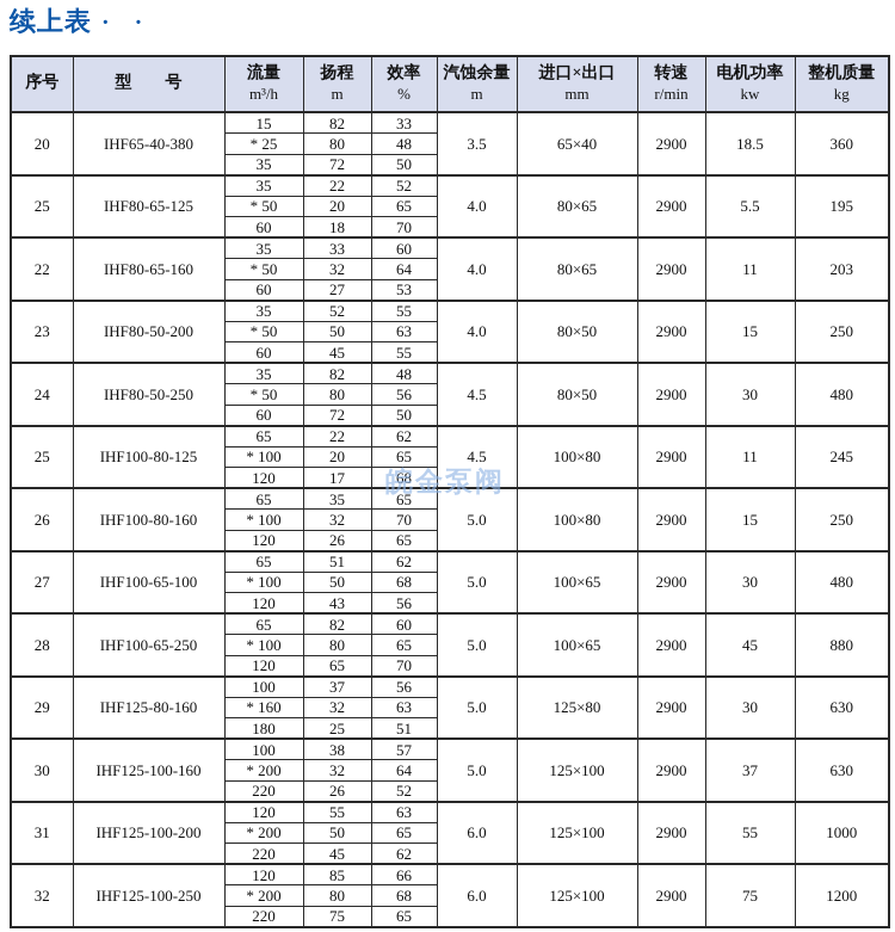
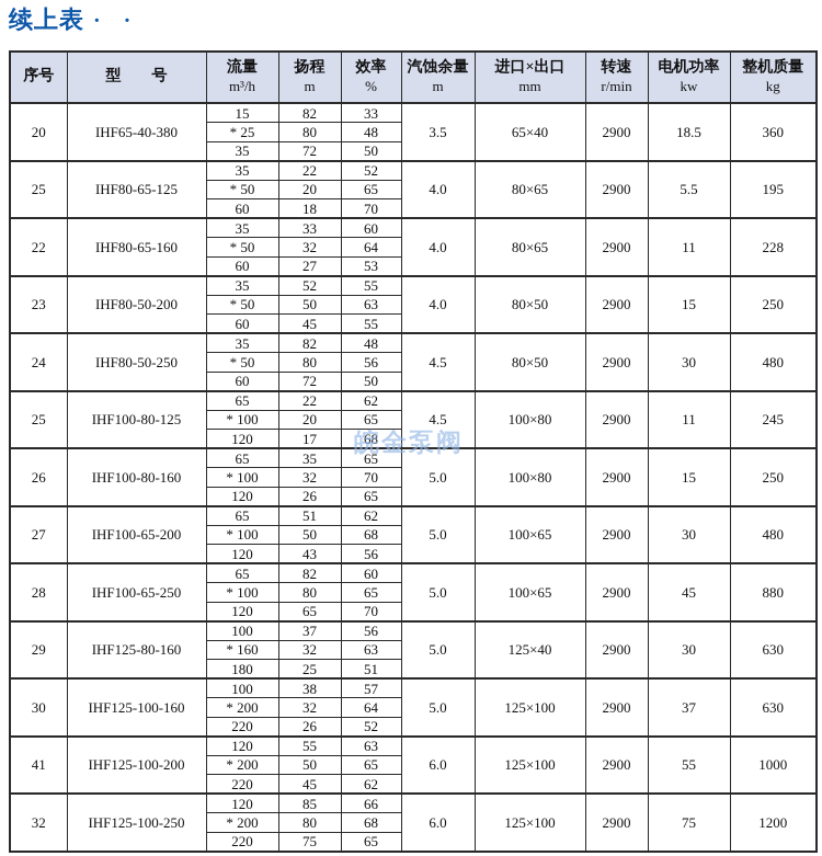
  续上表 · ·
  序号	型 号	流量m³/h	扬程m	效率%	汽蚀余量m	进口×出口mm	转速r/min	电机功率kw	整机质量kg
  20	IHF65-40-380	15	82	33	3.5	65×40	2900	18.5	360
  * 25	80	48
  35	72	50
  25	IHF80-65-125	35	22	52	4.0	80×65	2900	5.5	195
  * 50	20	65
  60	18	70
- 22	IHF80-65-160	35	33	60	4.0	80×65	2900	11	203
+ 22	IHF80-65-160	35	33	60	4.0	80×65	2900	11	228
  * 50	32	64
  60	27	53
  23	IHF80-50-200	35	52	55	4.0	80×50	2900	15	250
  * 50	50	63
  60	45	55
  24	IHF80-50-250	35	82	48	4.5	80×50	2900	30	480
  * 50	80	56
  60	72	50
  25	IHF100-80-125	65	22	62	4.5	100×80	2900	11	245
  * 100	20	65
  120	17	68
  26	IHF100-80-160	65	35	65	5.0	100×80	2900	15	250
  * 100	32	70
  120	26	65
- 27	IHF100-65-100	65	51	62	5.0	100×65	2900	30	480
+ 27	IHF100-65-200	65	51	62	5.0	100×65	2900	30	480
  * 100	50	68
  120	43	56
  28	IHF100-65-250	65	82	60	5.0	100×65	2900	45	880
  * 100	80	65
  120	65	70
- 29	IHF125-80-160	100	37	56	5.0	125×80	2900	30	630
+ 29	IHF125-80-160	100	37	56	5.0	125×40	2900	30	630
  * 160	32	63
  180	25	51
  30	IHF125-100-160	100	38	57	5.0	125×100	2900	37	630
  * 200	32	64
  220	26	52
- 31	IHF125-100-200	120	55	63	6.0	125×100	2900	55	1000
+ 41	IHF125-100-200	120	55	63	6.0	125×100	2900	55	1000
  * 200	50	65
  220	45	62
  32	IHF125-100-250	120	85	66	6.0	125×100	2900	75	1200
  * 200	80	68
  220	75	65
  皖金泵阀
